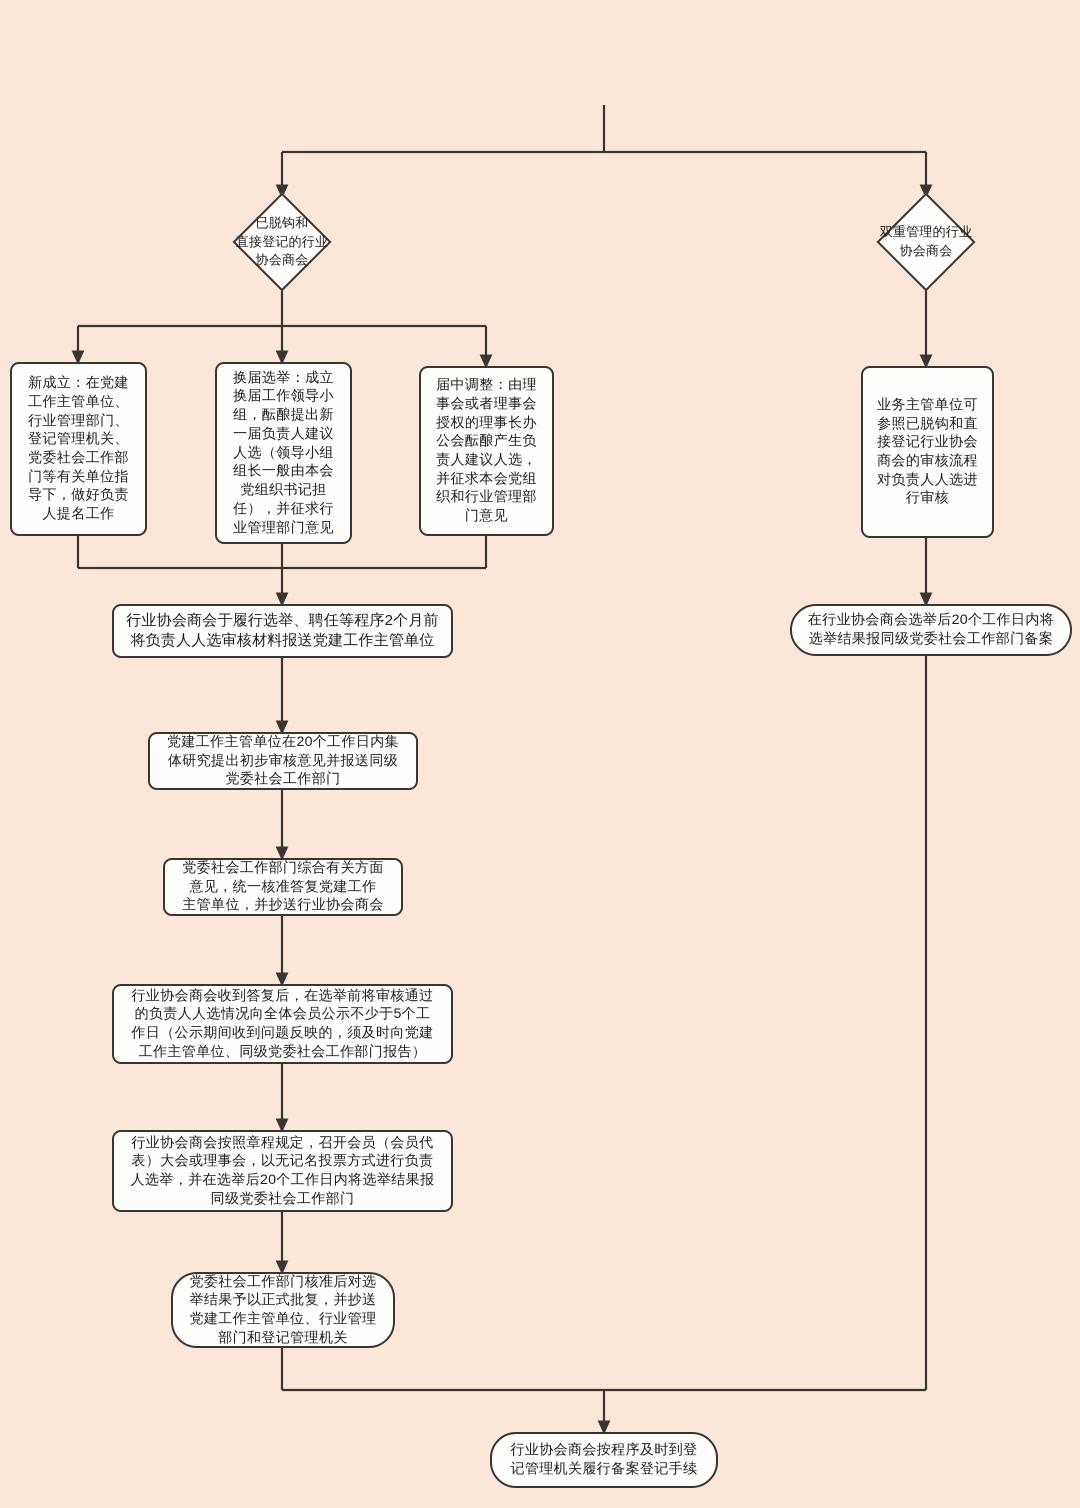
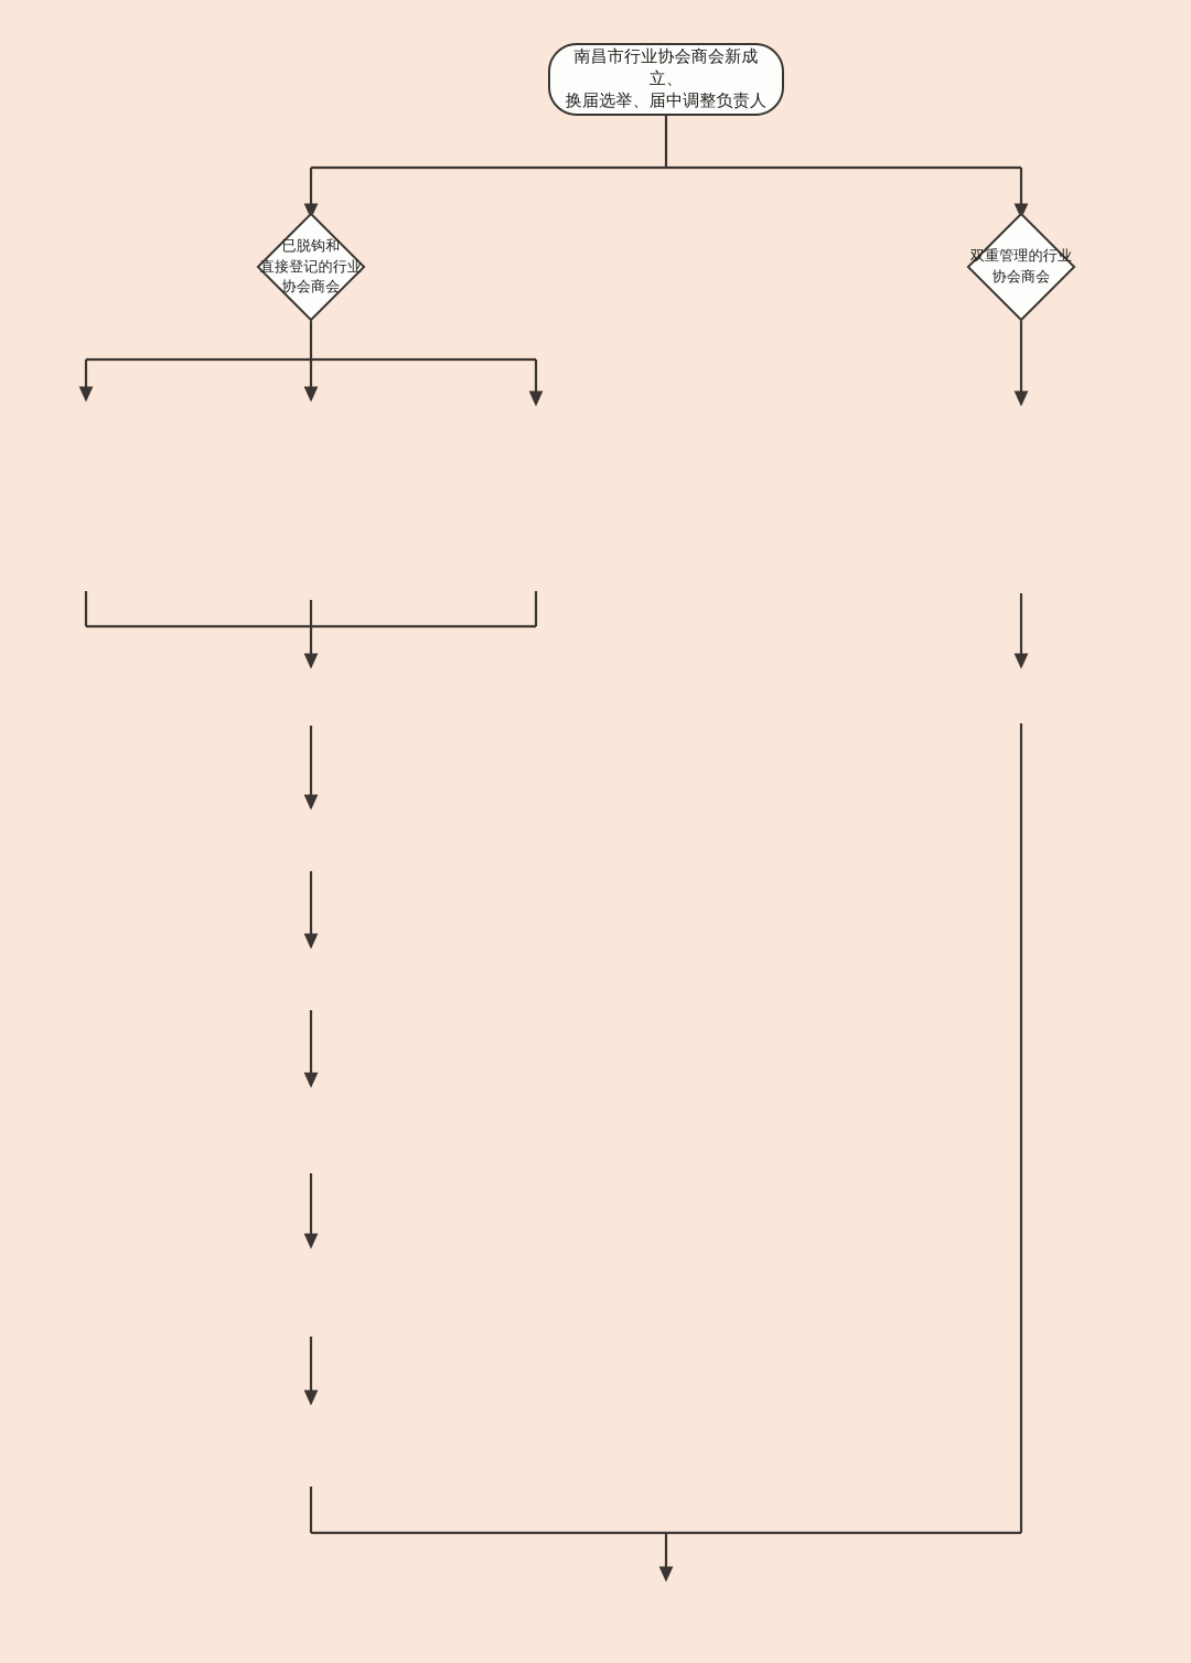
+ 南昌市行业协会商会新成立、
+ 换届选举、届中调整负责人
  已脱钩和
  直接登记的行业
  协会商会
  双重管理的行业
  协会商会
- 新成立：在党建
- 工作主管单位、
- 行业管理部门、
- 登记管理机关、
- 党委社会工作部
- 门等有关单位指
- 导下，做好负责
- 人提名工作
- 换届选举：成立
- 换届工作领导小
- 组，酝酿提出新
- 一届负责人建议
- 人选（领导小组
- 组长一般由本会
- 党组织书记担
- 任），并征求行
- 业管理部门意见
- 届中调整：由理
- 事会或者理事会
- 授权的理事长办
- 公会酝酿产生负
- 责人建议人选，
- 并征求本会党组
- 织和行业管理部
- 门意见
- 业务主管单位可
- 参照已脱钩和直
- 接登记行业协会
- 商会的审核流程
- 对负责人人选进
- 行审核
- 行业协会商会于履行选举、聘任等程序2个月前
- 将负责人人选审核材料报送党建工作主管单位
- 党建工作主管单位在20个工作日内集
- 体研究提出初步审核意见并报送同级
- 党委社会工作部门
- 党委社会工作部门综合有关方面
- 意见，统一核准答复党建工作
- 主管单位，并抄送行业协会商会
- 行业协会商会收到答复后，在选举前将审核通过
- 的负责人人选情况向全体会员公示不少于5个工
- 作日（公示期间收到问题反映的，须及时向党建
- 工作主管单位、同级党委社会工作部门报告）
- 行业协会商会按照章程规定，召开会员（会员代
- 表）大会或理事会，以无记名投票方式进行负责
- 人选举，并在选举后20个工作日内将选举结果报
- 同级党委社会工作部门
- 党委社会工作部门核准后对选
- 举结果予以正式批复，并抄送
- 党建工作主管单位、行业管理
- 部门和登记管理机关
- 在行业协会商会选举后20个工作日内将
- 选举结果报同级党委社会工作部门备案
- 行业协会商会按程序及时到登
- 记管理机关履行备案登记手续
